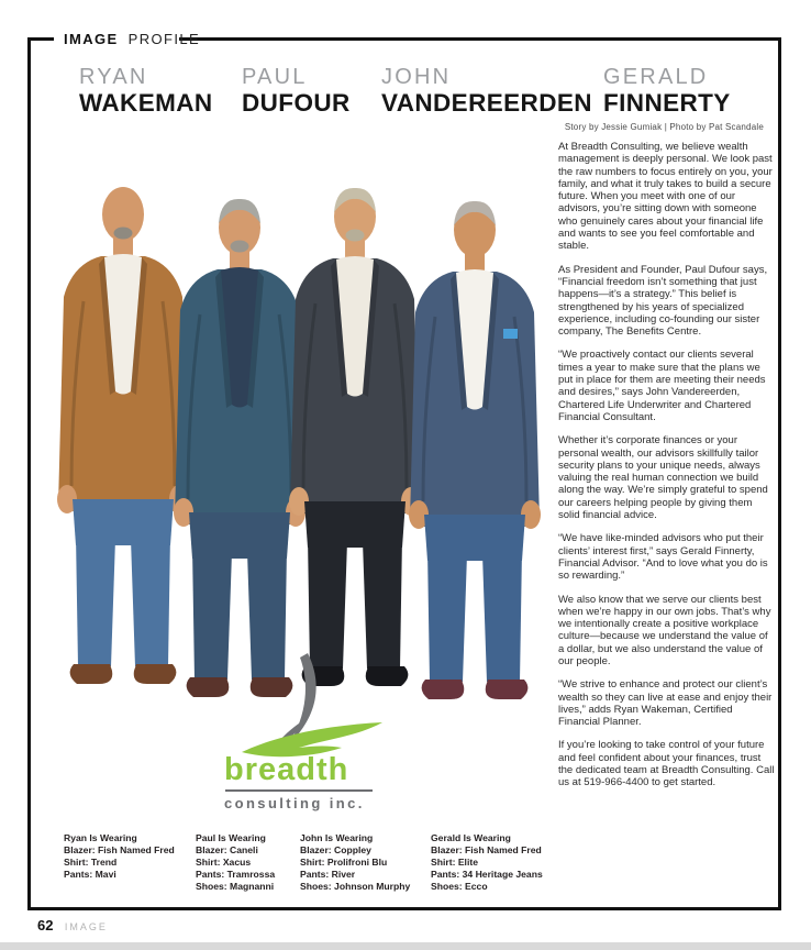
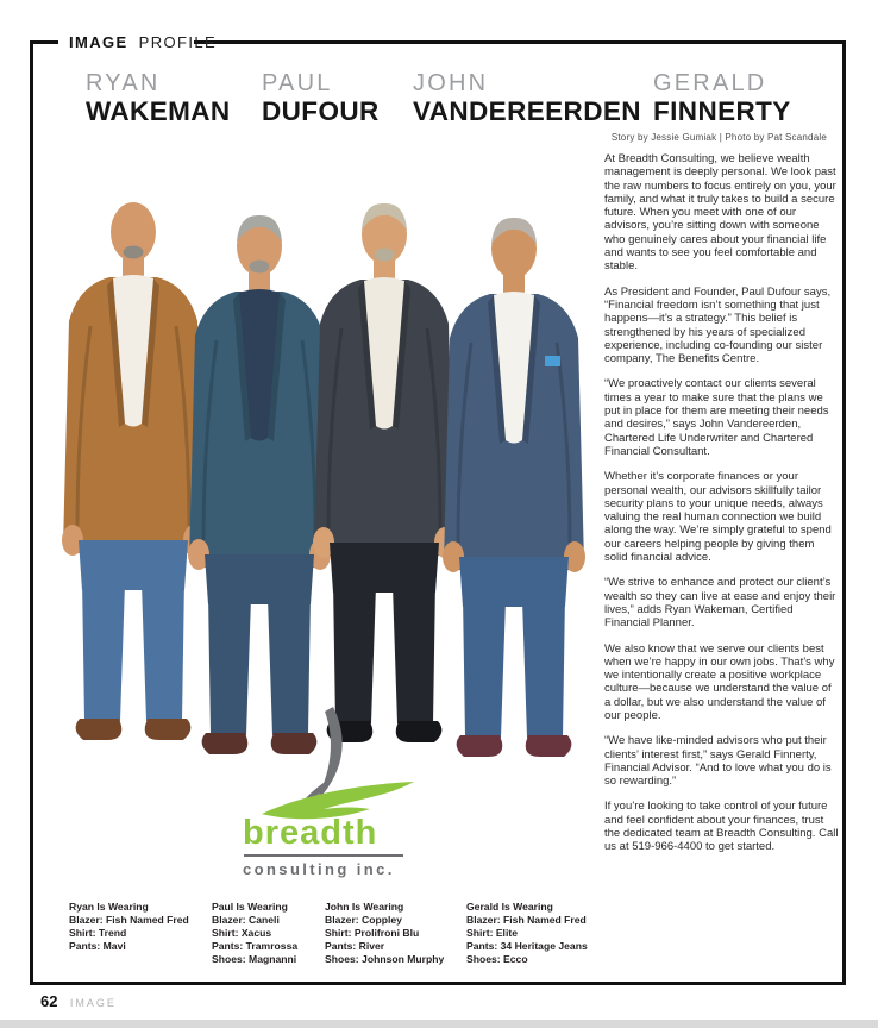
  IMAGE PROFILE
  RYAN
  WAKEMAN
  PAUL
  DUFOUR
  JOHN
  VANDEREERDEN
  GERALD
  FINNERTY
  Story by Jessie Gumiak | Photo by Pat Scandale
  At Breadth Consulting, we believe wealth management is deeply personal. We look past the raw numbers to focus entirely on you, your family, and what it truly takes to build a secure future. When you meet with one of our advisors, you’re sitting down with someone who genuinely cares about your financial life and wants to see you feel comfortable and stable.
  As President and Founder, Paul Dufour says, “Financial freedom isn’t something that just happens—it’s a strategy.” This belief is strengthened by his years of specialized experience, including co-founding our sister company, The Benefits Centre.
  “We proactively contact our clients several times a year to make sure that the plans we put in place for them are meeting their needs and desires,” says John Vandereerden, Chartered Life Underwriter and Chartered Financial Consultant.
  Whether it’s corporate finances or your personal wealth, our advisors skillfully tailor security plans to your unique needs, always valuing the real human connection we build along the way. We’re simply grateful to spend our careers helping people by giving them solid financial advice.
- “We have like-minded advisors who put their clients’ interest first,” says Gerald Finnerty, Financial Advisor. “And to love what you do is so rewarding.”
+ “We strive to enhance and protect our client’s wealth so they can live at ease and enjoy their lives,” adds Ryan Wakeman, Certified Financial Planner.
  We also know that we serve our clients best when we’re happy in our own jobs. That’s why we intentionally create a positive workplace culture—because we understand the value of a dollar, but we also understand the value of our people.
- “We strive to enhance and protect our client’s wealth so they can live at ease and enjoy their lives,” adds Ryan Wakeman, Certified Financial Planner.
+ “We have like-minded advisors who put their clients’ interest first,” says Gerald Finnerty, Financial Advisor. “And to love what you do is so rewarding.”
  If you’re looking to take control of your future and feel confident about your finances, trust the dedicated team at Breadth Consulting. Call us at 519-966-4400 to get started.
  breadth
  consulting inc.
  Ryan Is Wearing
  Blazer: Fish Named Fred
  Shirt: Trend
  Pants: Mavi
  Paul Is Wearing
  Blazer: Caneli
  Shirt: Xacus
  Pants: Tramrossa
  Shoes: Magnanni
  John Is Wearing
  Blazer: Coppley
  Shirt: Prolifroni Blu
  Pants: River
  Shoes: Johnson Murphy
  Gerald Is Wearing
  Blazer: Fish Named Fred
  Shirt: Elite
  Pants: 34 Heritage Jeans
  Shoes: Ecco
  62 IMAGE
